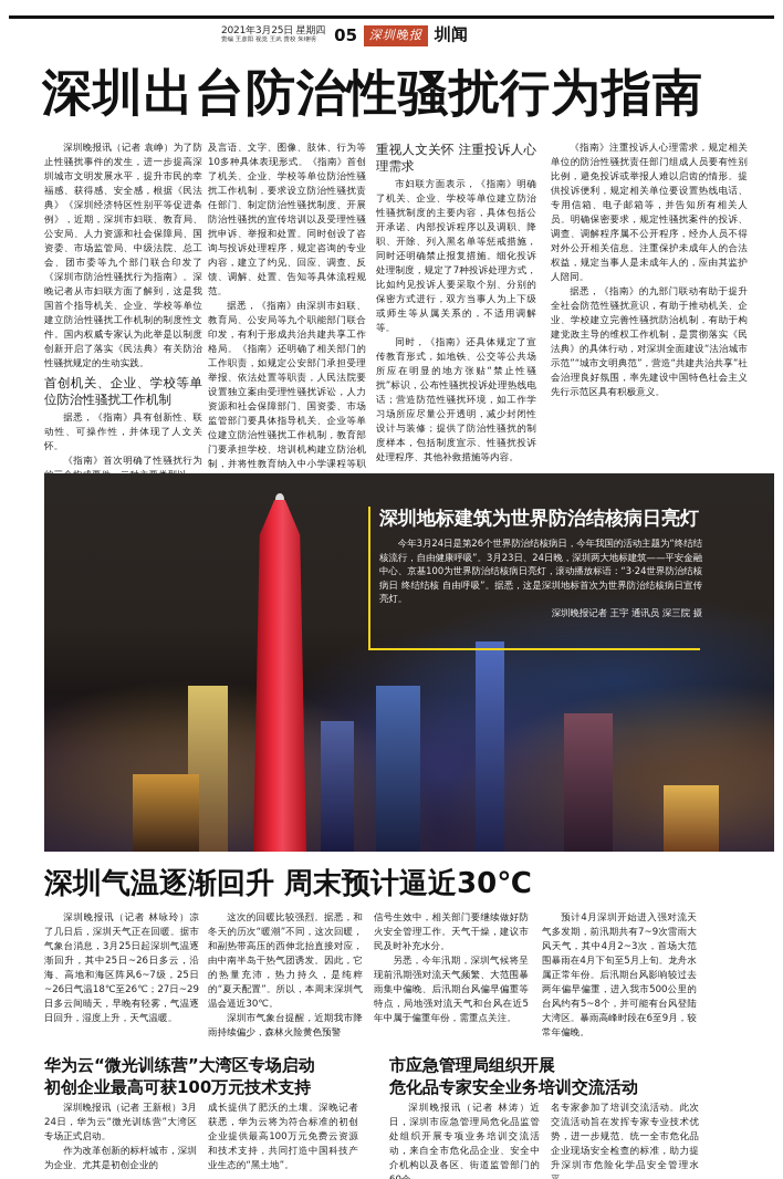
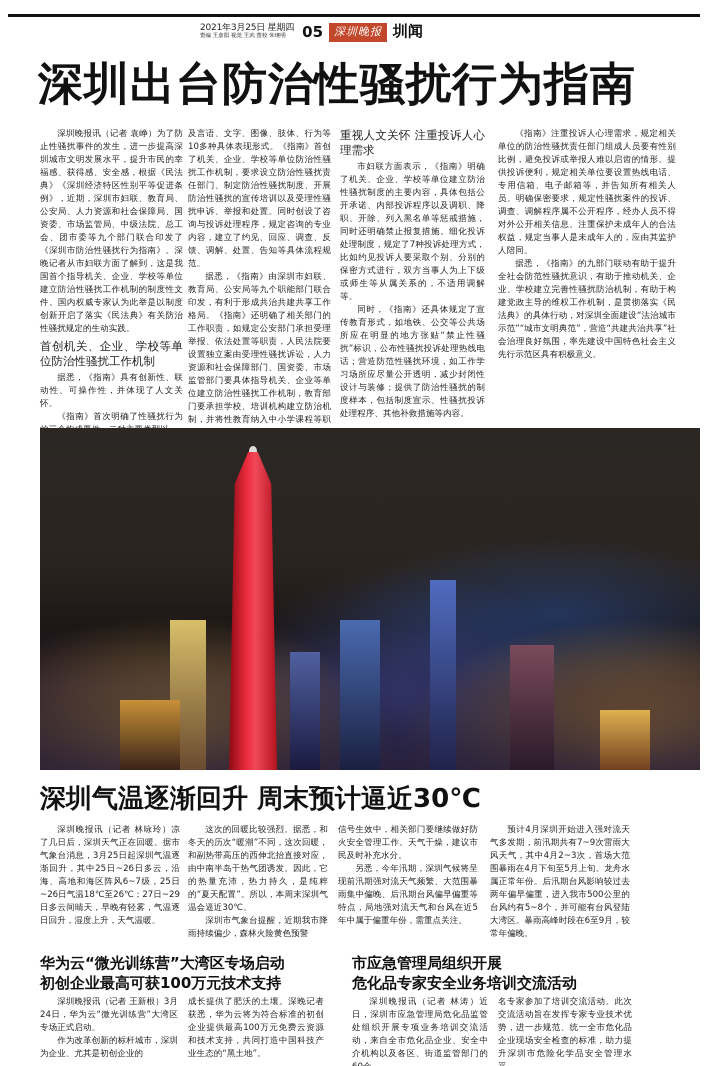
  2021年3月25日 星期四
  05
  深圳晚报
  圳闻
  深圳出台防治性骚扰行为指南
  深圳晚报讯（记者 袁峥）为了防止性骚扰事件的发生，进一步提高深圳城市文明发展水平，提升市民的幸福感、获得感、安全感，根据《民法典》《深圳经济特区性别平等促进条例》，近期，深圳市妇联、教育局、公安局、人力资源和社会保障局、国资委、市场监管局、中级法院、总工会、团市委等九个部门联合印发了《深圳市防治性骚扰行为指南》。深晚记者从市妇联方面了解到，这是我国首个指导机关、企业、学校等单位建立防治性骚扰工作机制的制度性文件。国内权威专家认为此举是以制度创新开启了落实《民法典》有关防治性骚扰规定的生动实践。
  首创机关、企业、学校等单位防治性骚扰工作机制
  据悉，《指南》具有创新性、联动性、可操作性，并体现了人文关怀。
  及言语、文字、图像、肢体、行为等10多种具体表现形式。《指南》首创了机关、企业、学校等单位防治性骚扰工作机制，要求设立防治性骚扰责任部门、制定防治性骚扰制度、开展防治性骚扰的宣传培训以及受理性骚扰申诉、举报和处置。同时创设了咨询与投诉处理程序，规定咨询的专业内容，建立了约见、回应、调查、反馈、调解、处置、告知等具体流程规范。
  据悉，《指南》由深圳市妇联、教育局、公安局等九个职能部门联合印发，有利于形成共治共建共享工作格局。《指南》还明确了相关部门的工作职责，如规定公安部门承担受理举报、依法处置等职责，人民法院要设置独立案由受理性骚扰诉讼，人力资源和社会保障部门、国资委、市场监管部门要具体指导机关、企业等单位建立防治性骚扰工作机制，教育部门要承担学校、培训机构建立防治机制，并将性教育纳入中小学课程等职
  重视人文关怀 注重投诉人心理需求
  市妇联方面表示，《指南》明确了机关、企业、学校等单位建立防治性骚扰制度的主要内容，具体包括公开承诺、内部投诉程序以及调职、降职、开除、列入黑名单等惩戒措施，同时还明确禁止报复措施。细化投诉处理制度，规定了7种投诉处理方式，比如约见投诉人要采取个别、分别的保密方式进行，双方当事人为上下级或师生等从属关系的，不适用调解等。
  同时，《指南》还具体规定了宣传教育形式，如地铁、公交等公共场所应在明显的地方张贴“禁止性骚扰”标识，公布性骚扰投诉处理热线电话；营造防范性骚扰环境，如工作学习场所应尽量公开透明，减少封闭性设计与装修；提供了防治性骚扰的制度样本，包括制度宣示、性骚扰投诉处理程序、其他补救措施等内容。
  《指南》注重投诉人心理需求，规定相关单位的防治性骚扰责任部门组成人员要有性别比例，避免投诉或举报人难以启齿的情形。提供投诉便利，规定相关单位要设置热线电话、专用信箱、电子邮箱等，并告知所有相关人员。明确保密要求，规定性骚扰案件的投诉、调查、调解程序属不公开程序，经办人员不得对外公开相关信息。注重保护未成年人的合法权益，规定当事人是未成年人的，应由其监护人陪同。
  据悉，《指南》的九部门联动有助于提升全社会防范性骚扰意识，有助于推动机关、企业、学校建立完善性骚扰防治机制，有助于构建党政主导的维权工作机制，是贯彻落实《民法典》的具体行动，对深圳全面建设“法治城市示范”“城市文明典范”，营造“共建共治共享”社会治理良好氛围，率先建设中国特色社会主义先行示范区具有积极意义。
- 深圳地标建筑为世界防治结核病日亮灯
- 今年3月24日是第26个世界防治结核病日，今年我国的活动主题为“终结结核流行，自由健康呼吸”。3月23日、24日晚，深圳两大地标建筑——平安金融中心、京基100为世界防治结核病日亮灯，滚动播放标语：“3·24世界防治结核病日 终结结核 自由呼吸”。据悉，这是深圳地标首次为世界防治结核病日宣传亮灯。
- 深圳晚报记者 王宇 通讯员 深三院 摄
  深圳气温逐渐回升 周末预计逼近30℃
  深圳晚报讯（记者 林咏玲）凉了几日后，深圳天气正在回暖。据市气象台消息，3月25日起深圳气温逐渐回升，其中25日~26日多云，沿海、高地和海区阵风6~7级，25日~26日气温18℃至26℃；27日~29日多云间晴天，早晚有轻雾，气温逐日回升，湿度上升，天气温暖。
  这次的回暖比较强烈。据悉，和冬天的历次“暖潮”不同，这次回暖，和副热带高压的西伸北抬直接对应，由中南半岛干热气团诱发。因此，它的热量充沛，热力持久，是纯粹的“夏天配置”。所以，本周末深圳气温会逼近30℃。
  深圳市气象台提醒，近期我市降雨持续偏少，森林火险黄色预警
  信号生效中，相关部门要继续做好防火安全管理工作。天气干燥，建议市民及时补充水分。
  另悉，今年汛期，深圳气候将呈现前汛期强对流天气频繁、大范围暴雨集中偏晚、后汛期台风偏早偏重等特点，局地强对流天气和台风在近5年中属于偏重年份，需重点关注。
  预计4月深圳开始进入强对流天气多发期，前汛期共有7~9次雷雨大风天气，其中4月2~3次，首场大范围暴雨在4月下旬至5月上旬。龙舟水属正常年份。后汛期台风影响较过去两年偏早偏重，进入我市500公里的台风约有5~8个，并可能有台风登陆大湾区。暴雨高峰时段在6至9月，较常年偏晚。
  华为云“微光训练营”大湾区专场启动
  初创企业最高可获100万元技术支持
  深圳晚报讯（记者 王新根）3月24日，华为云“微光训练营”大湾区专场正式启动。
  作为改革创新的标杆城市，深圳为企业、尤其是初创企业的
  成长提供了肥沃的土壤。深晚记者获悉，华为云将为符合标准的初创企业提供最高100万元免费云资源和技术支持，共同打造中国科技产业生态的“黑土地”。
  市应急管理局组织开展
  危化品专家安全业务培训交流活动
  深圳晚报讯（记者 林涛）近日，深圳市应急管理局危化品监管处组织开展专项业务培训交流活动，来自全市危化品企业、安全中介机构以及各区、街道监管部门的
  名专家参加了培训交流活动。此次交流活动旨在发挥专家专业技术优势，进一步规范、统一全市危化品企业现场安全检查的标准，助力提升深圳市危险化学品安全管理水
